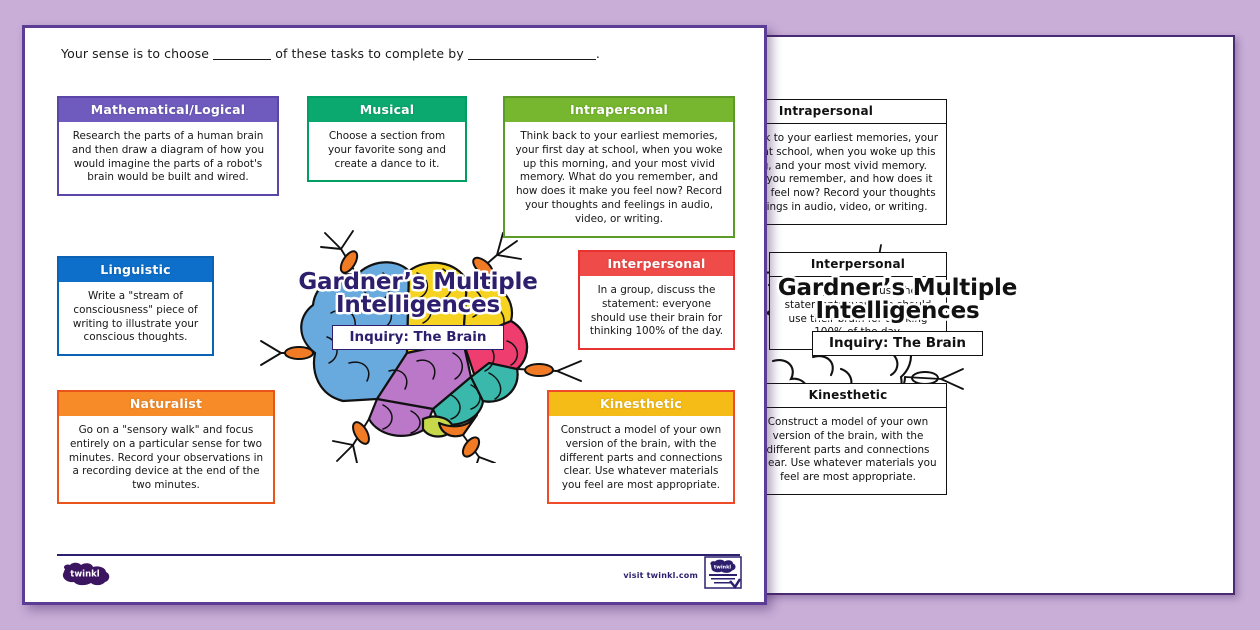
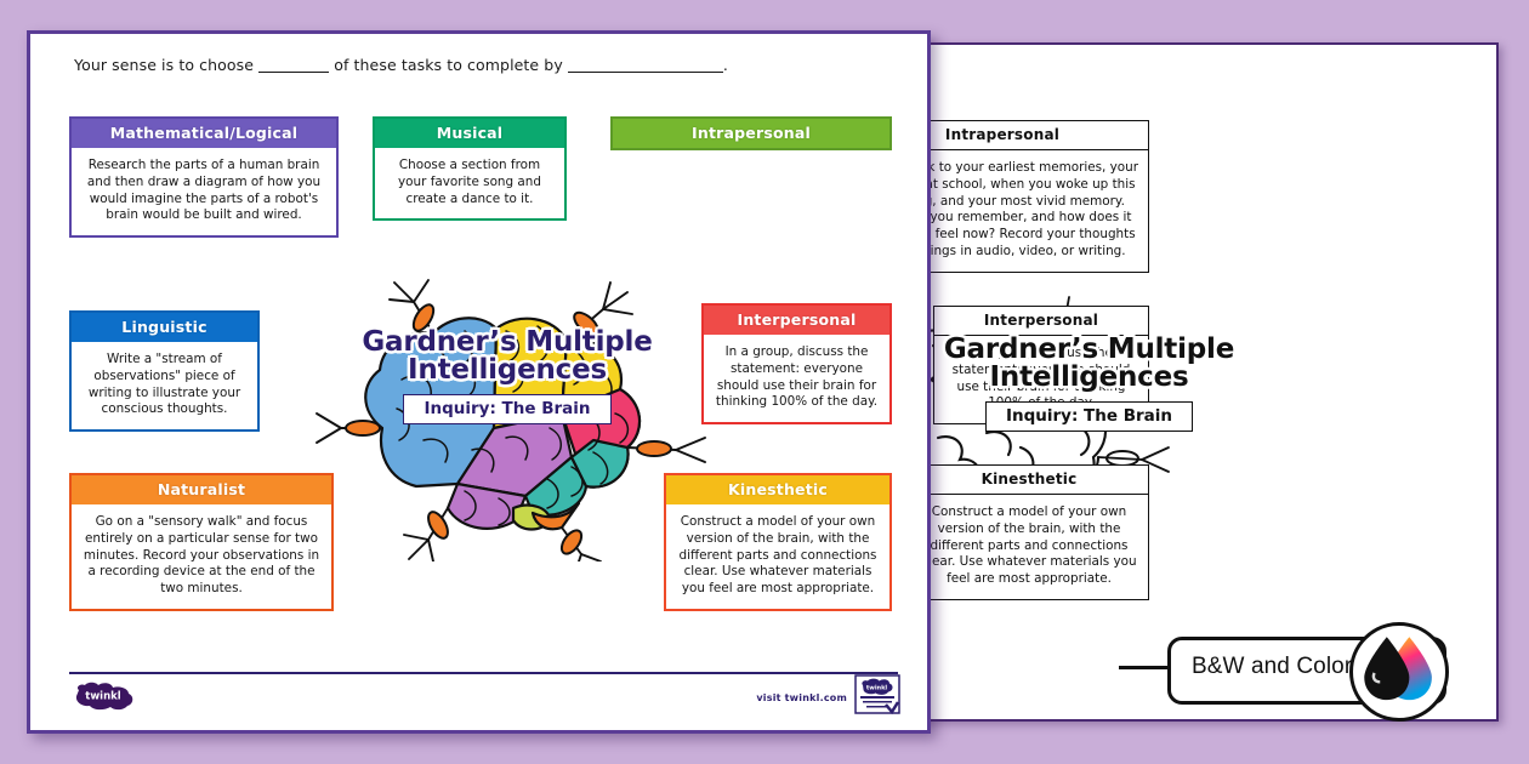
  Gardner’s Multiple
  Intelligences
  Inquiry: The Brain
  Intrapersonal
  k to your earliest memories, your t school, when you woke up this , and your most vivid memory. you remember, and how does it feel now? Record your thoughts ings in audio, video, or writing.
  Interpersonal
  In a group, discuss the statement: everyone should use their brain for thinking
  Kinesthetic
  Construct a model of your own version of the brain, with the different parts and connections ear. Use whatever materials you feel are most appropriate.
  Your sense is to choose of these tasks to complete by .
  Gardner’s Multiple
  Intelligences
  Inquiry: The Brain
  Mathematical/Logical
  Research the parts of a human brain and then draw a diagram of how you would imagine the parts of a robot's brain would be built and wired.
  Musical
  Choose a section from your favorite song and create a dance to it.
  Intrapersonal
- Think back to your earliest memories, your first day at school, when you woke up this morning, and your most vivid memory. What do you remember, and how does it make you feel now? Record your thoughts and feelings in audio, video, or writing.
  Linguistic
- Write a "stream of consciousness" piece of writing to illustrate your conscious thoughts.
+ Write a "stream of observations" piece of writing to illustrate your conscious thoughts.
  Interpersonal
  In a group, discuss the statement: everyone should use their brain for thinking 100% of the day.
  Naturalist
  Go on a "sensory walk" and focus entirely on a particular sense for two minutes. Record your observations in a recording device at the end of the two minutes.
  Kinesthetic
  Construct a model of your own version of the brain, with the different parts and connections clear. Use whatever materials you feel are most appropriate.
  twinkl
  visit twinkl.com
+ B&W and Color
